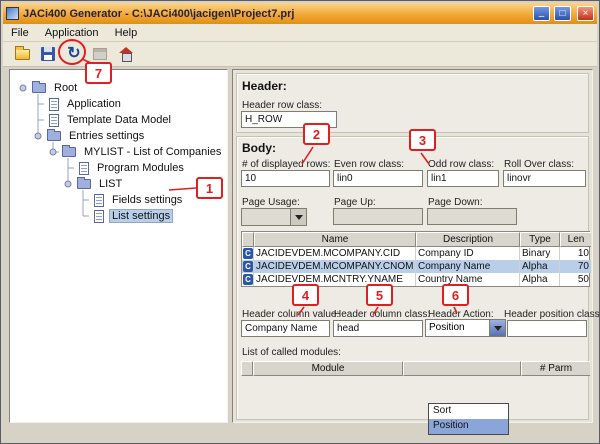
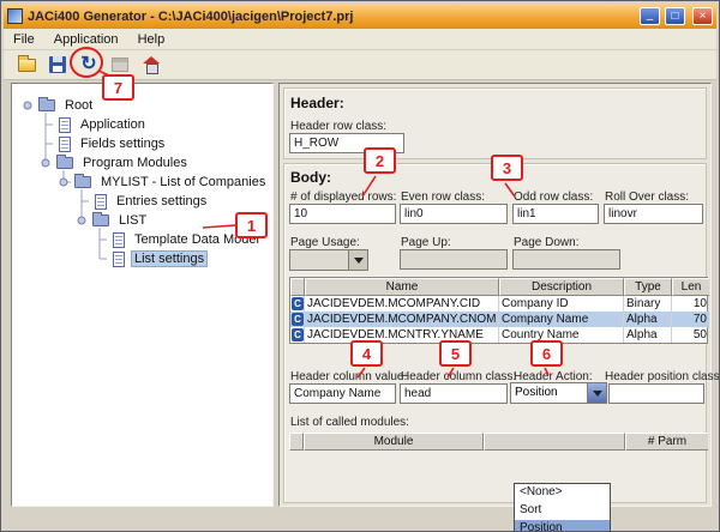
  JACi400 Generator - C:\JACi400\jacigen\Project7.prj
  –
  □
  ×
  File
  Application
  Help
  ↻
  Root
  Application
- Template Data Model
+ Fields settings
- Entries settings
+ Program Modules
  MYLIST - List of Companies
- Program Modules
+ Entries settings
  LIST
- Fields settings
+ Template Data Model
  List settings
  Header:
  Header row class:
  H_ROW
  Body:
  # of displayed rows:
  Even row class:
  Odd row class:
  Roll Over class:
  10
  lin0
  lin1
  linovr
  Page Usage:
  Page Up:
  Page Down:
  Name
  Description
  Type
  Len
  C
  JACIDEVDEM.MCOMPANY.CID
  Company ID
  Binary
  10
  C
  JACIDEVDEM.MCOMPANY.CNOM
  Company Name
  Alpha
  70
  C
  JACIDEVDEM.MCNTRY.YNAME
  Country Name
  Alpha
  50
  Header column value:
  Header column class:
  Header Action:
  Header position class
  Company Name
  head
  Position
  List of called modules:
  Module
  # Parm
+ <None>
  Sort
  Position
  1
  2
  3
  4
  5
  6
  7
